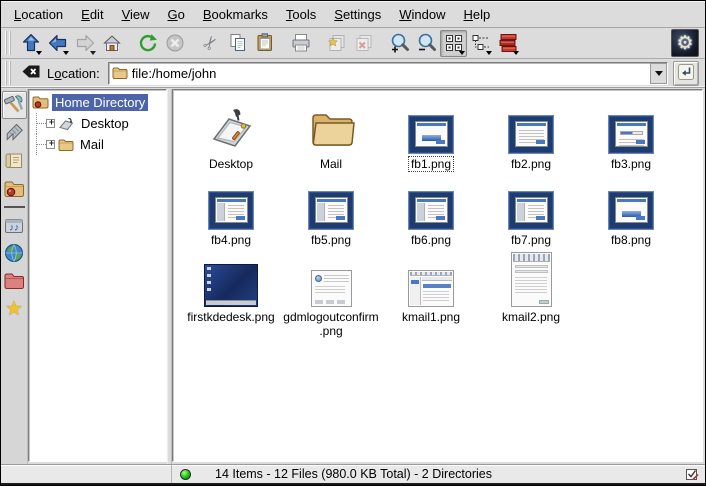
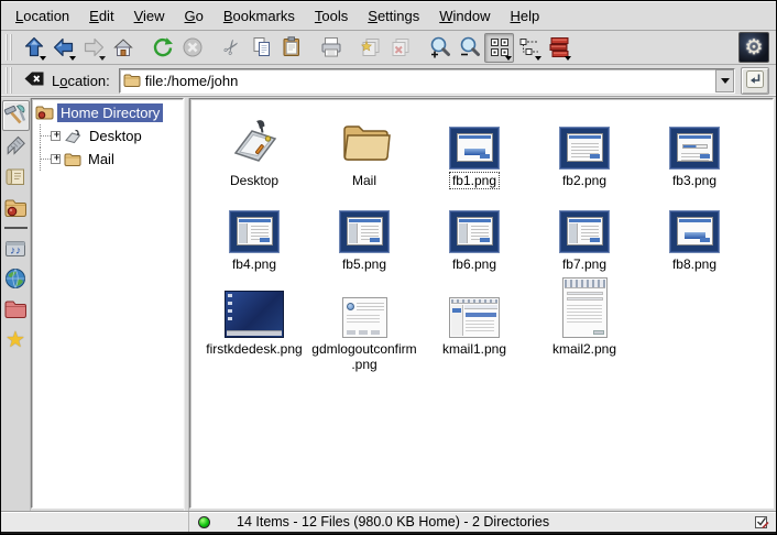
  Location
  Edit
  View
  Go
  Bookmarks
  Tools
  Settings
  Window
  Help
  ⚙
  Location:
  file:/home/john
  ♪♪
  ★
  Home Directory
  Desktop
  Mail
  Desktop
  Mail
  fb1.png
  fb2.png
  fb3.png
  fb4.png
  fb5.png
  fb6.png
  fb7.png
  fb8.png
  firstkdedesk.png
  gdmlogoutconfirm.png
  kmail1.png
  kmail2.png
- 14 Items - 12 Files (980.0 KB Total) - 2 Directories
+ 14 Items - 12 Files (980.0 KB Home) - 2 Directories
